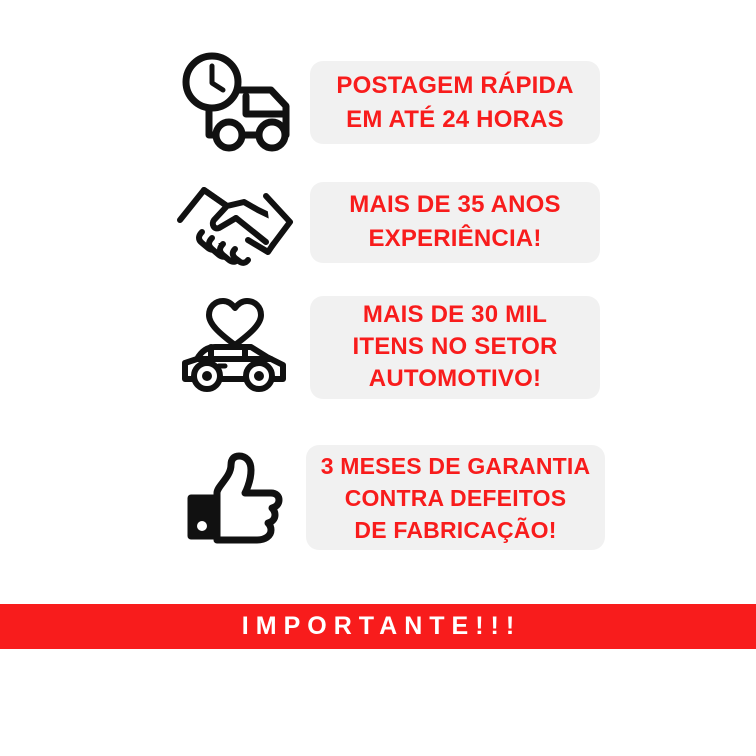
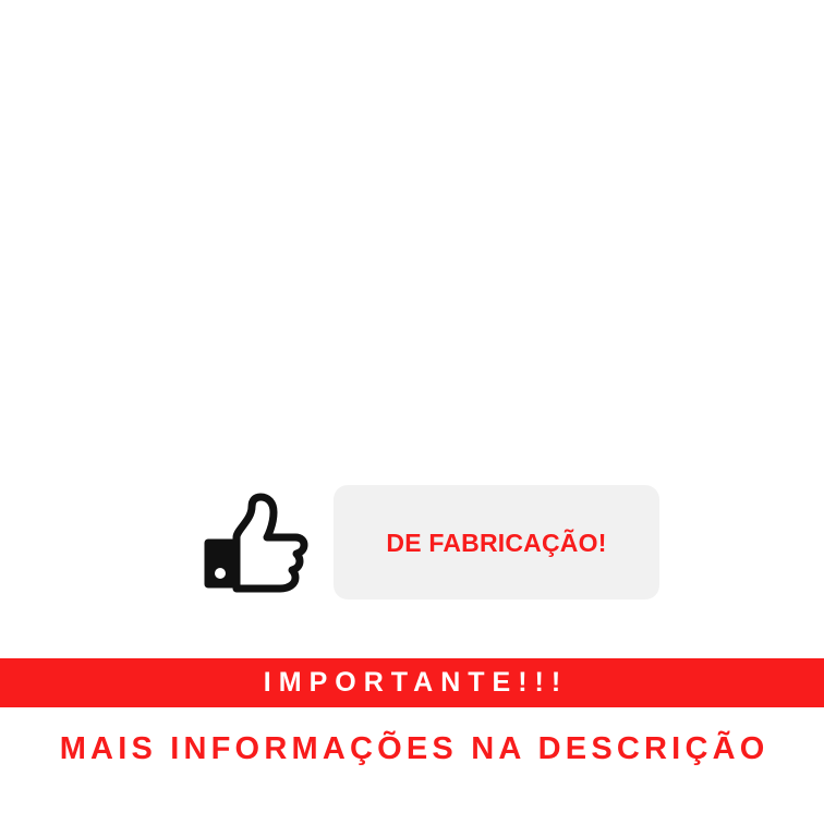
- POSTAGEM RÁPIDA
- EM ATÉ 24 HORAS
- MAIS DE 35 ANOS
- EXPERIÊNCIA!
- MAIS DE 30 MIL
- ITENS NO SETOR
- AUTOMOTIVO!
- 3 MESES DE GARANTIA
- CONTRA DEFEITOS
  DE FABRICAÇÃO!
  IMPORTANTE!!!
+ MAIS INFORMAÇÕES NA DESCRIÇÃO
